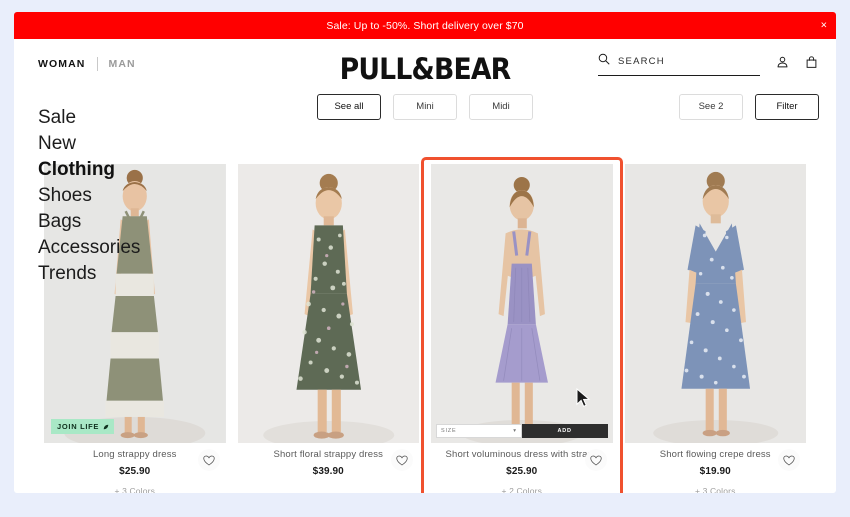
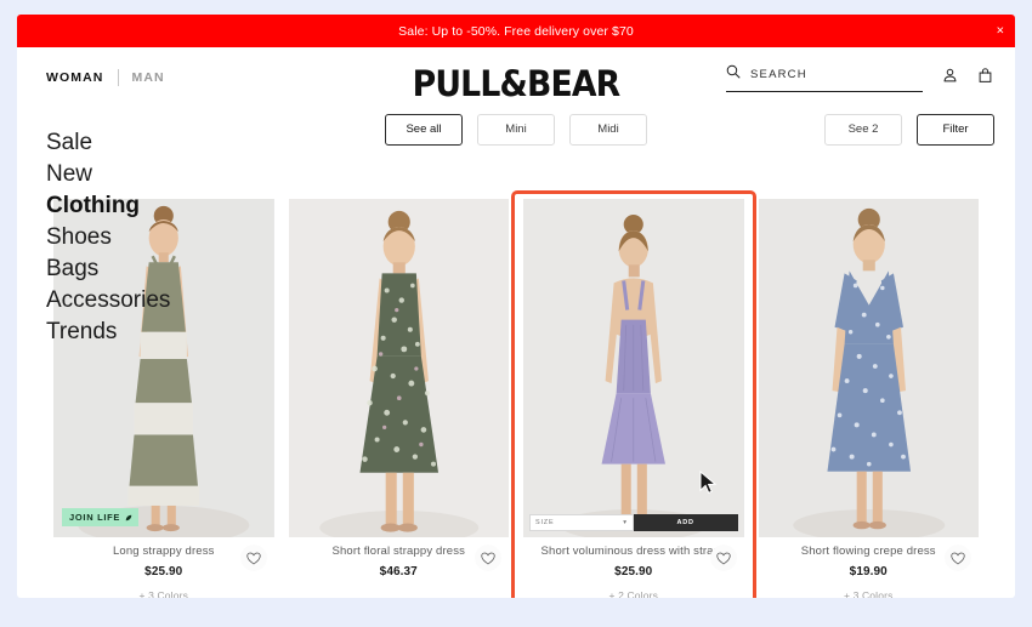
- Sale: Up to -50%. Short delivery over $70
+ Sale: Up to -50%. Free delivery over $70
  ×
  WOMAN
  MAN
  PULL&BEAR
  SEARCH
  See all
  Mini
  Midi
  See 2
  Filter
  JOIN LIFE
  Long strappy dress
  $25.90
  + 3 Colors
  Short floral strappy dress
- $39.90
+ $46.37
  Short voluminous dress with stra
  $25.90
  + 2 Colors
  Short flowing crepe dress
  $19.90
  + 3 Colors
  Sale
  New
  Clothing
  Shoes
  Bags
  Accessories
  Trends
